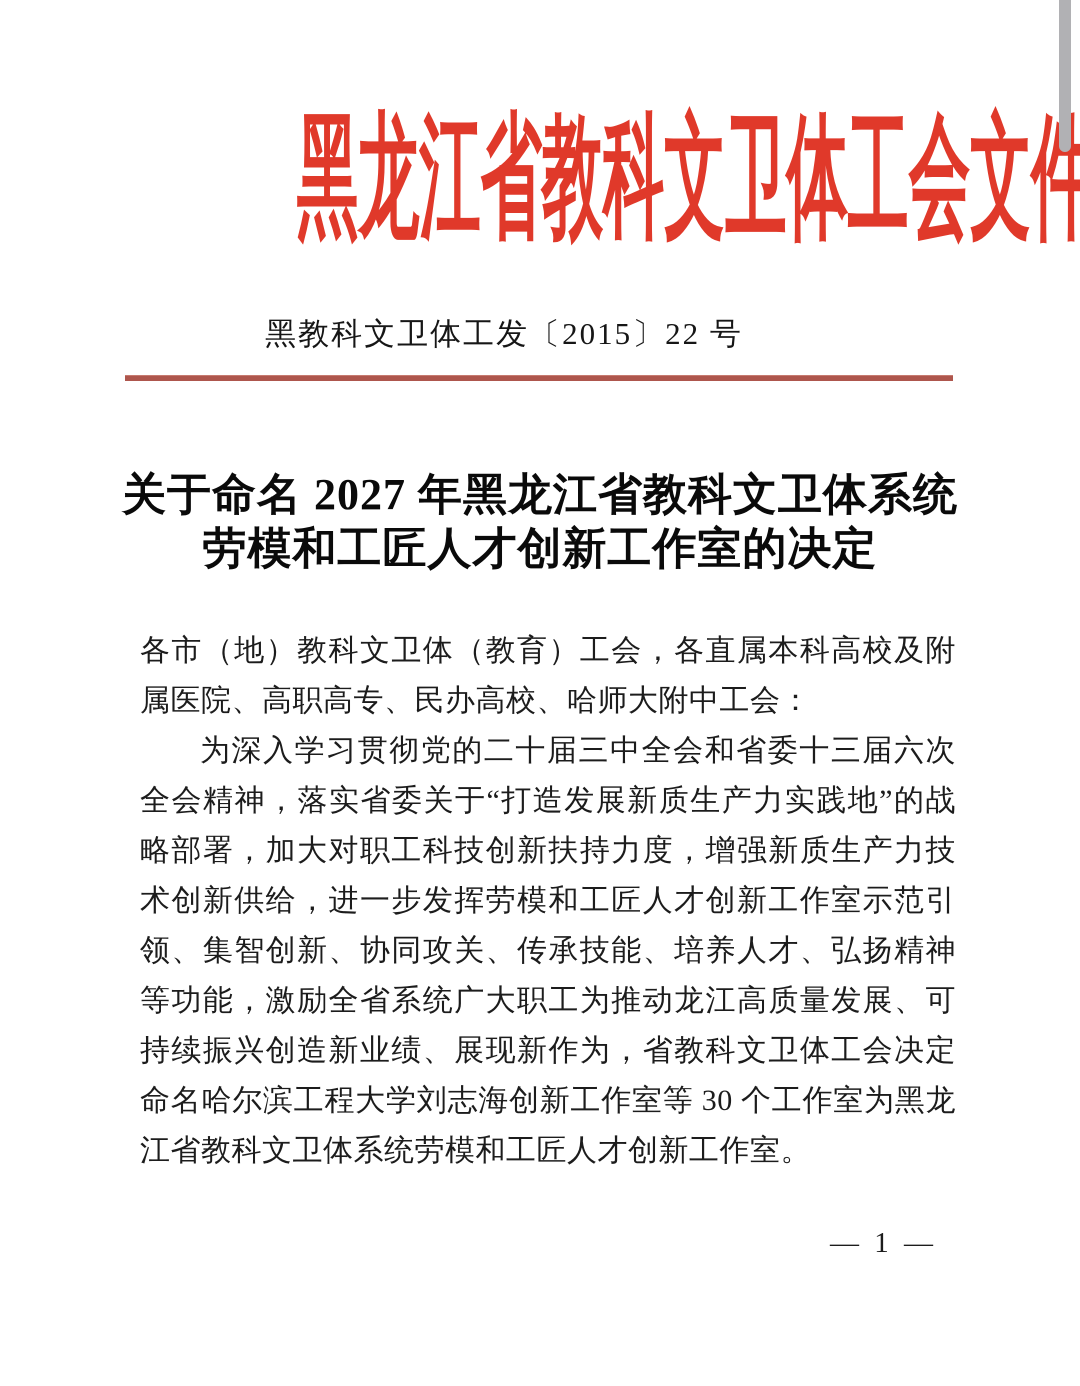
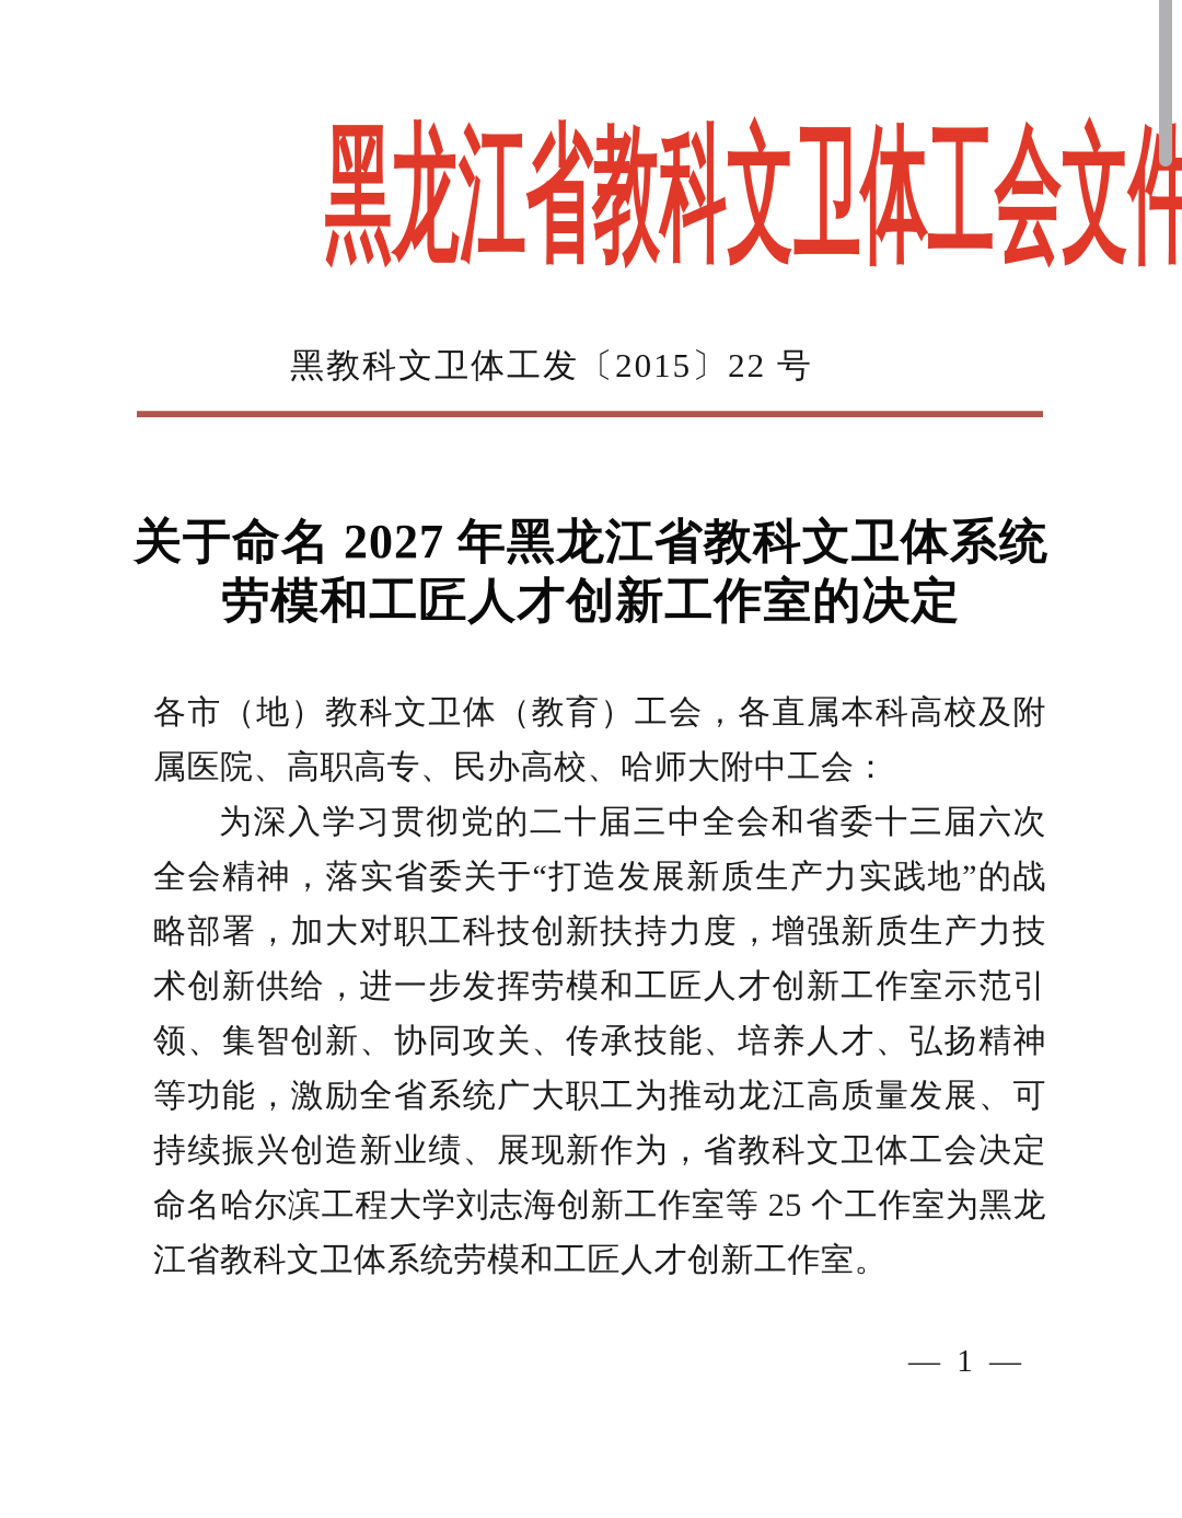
  黑龙江省教科文卫体工会文件
  黑教科文卫体工发〔2015〕22 号
  关于命名 2027 年黑龙江省教科文卫体系统
  劳模和工匠人才创新工作室的决定
  各市（地）教科文卫体（教育）工会，各直属本科高校及附属医院、高职高专、民办高校、哈师大附中工会：
- 为深入学习贯彻党的二十届三中全会和省委十三届六次全会精神，落实省委关于“打造发展新质生产力实践地”的战略部署，加大对职工科技创新扶持力度，增强新质生产力技术创新供给，进一步发挥劳模和工匠人才创新工作室示范引领、集智创新、协同攻关、传承技能、培养人才、弘扬精神等功能，激励全省系统广大职工为推动龙江高质量发展、可持续振兴创造新业绩、展现新作为，省教科文卫体工会决定命名哈尔滨工程大学刘志海创新工作室等 30 个工作室为黑龙江省教科文卫体系统劳模和工匠人才创新工作室。
+ 为深入学习贯彻党的二十届三中全会和省委十三届六次全会精神，落实省委关于“打造发展新质生产力实践地”的战略部署，加大对职工科技创新扶持力度，增强新质生产力技术创新供给，进一步发挥劳模和工匠人才创新工作室示范引领、集智创新、协同攻关、传承技能、培养人才、弘扬精神等功能，激励全省系统广大职工为推动龙江高质量发展、可持续振兴创造新业绩、展现新作为，省教科文卫体工会决定命名哈尔滨工程大学刘志海创新工作室等 25 个工作室为黑龙江省教科文卫体系统劳模和工匠人才创新工作室。
  — 1 —
